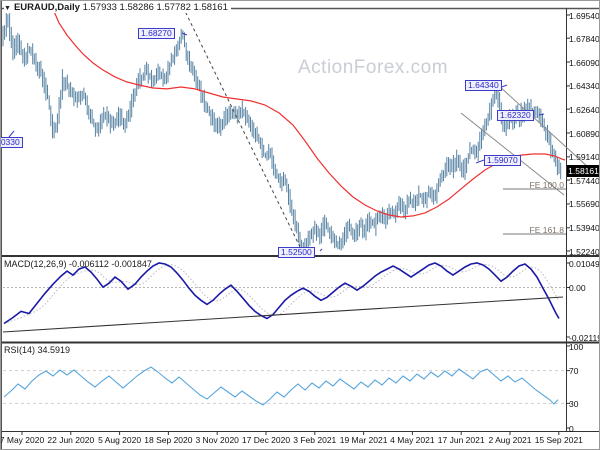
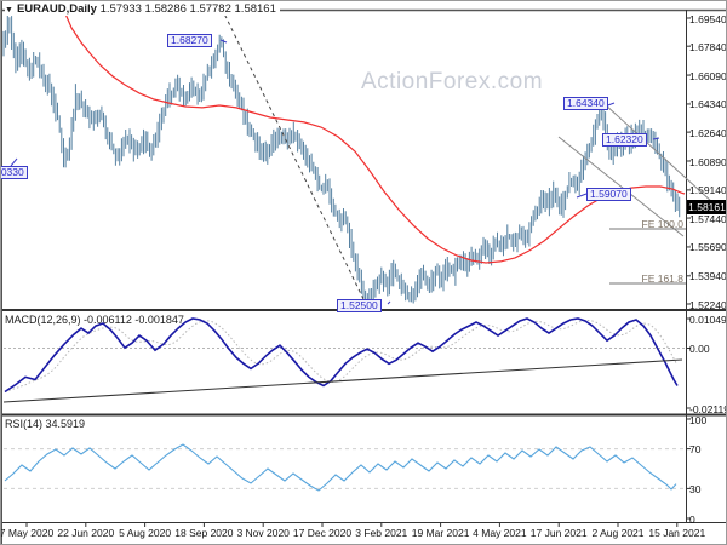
  EURAUD,Daily 1.57933 1.58286 1.57782 1.58161
  ActionForex.com
  MACD(12,26,9) -0.006112 -0.001847
  RSI(14) 34.5919
  FE 100.0
  FE 161.8
  1.69540
  1.67840
  1.66090
  1.64340
  1.62640
  1.60890
  1.59140
  1.57440
  1.55690
  1.53940
  1.52240
  1.58161
  1.68270
  1.64340
  1.62320
  1.59070
  1.52500
  7 May 2020
  22 Jun 2020
  5 Aug 2020
  18 Sep 2020
  3 Nov 2020
  17 Dec 2020
  3 Feb 2021
  19 Mar 2021
  4 May 2021
  17 Jun 2021
  2 Aug 2021
- 15 Sep 2021
+ 15 Jan 2021
  0.01049
  0.00
  -0.0211
  100
  70
  30
  0
